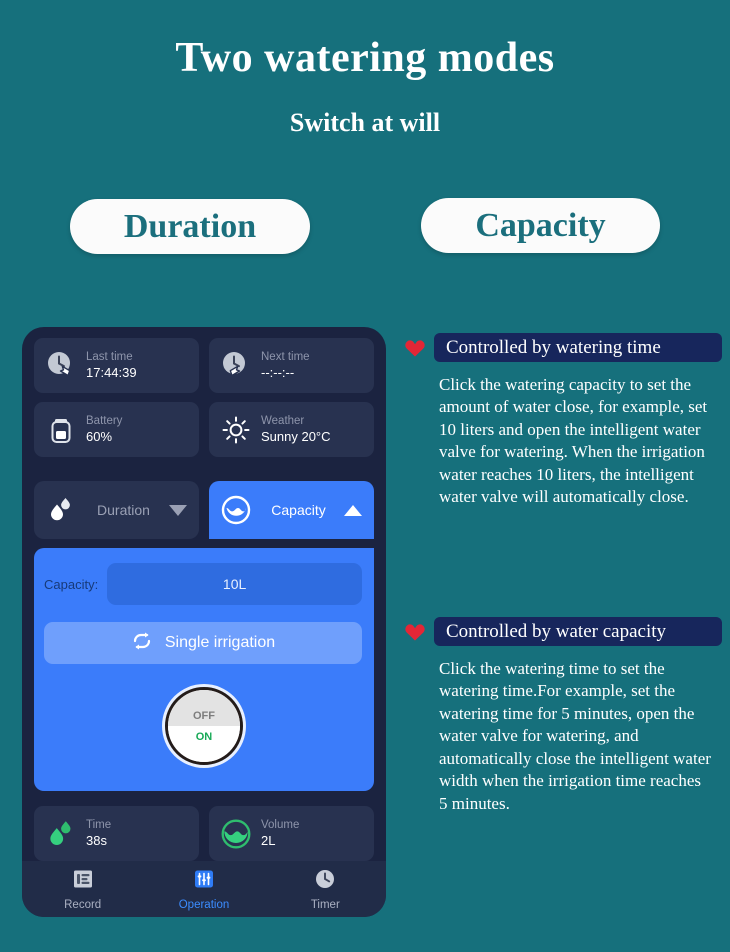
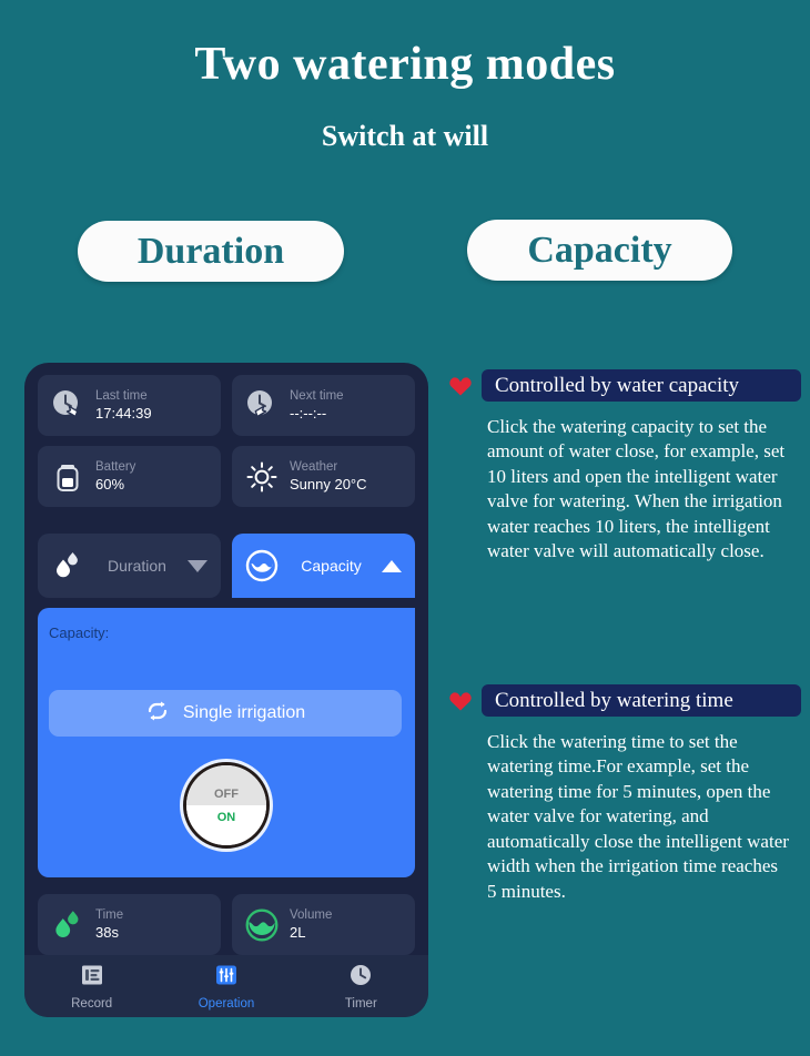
  Two watering modes
  Switch at will
  Duration
  Capacity
  Last time
  17:44:39
  Next time
  --:--:--
  Battery
  60%
  Weather
  Sunny 20°C
  Duration
  Capacity
  Capacity:
- 10L
  Single irrigation
  OFF
  ON
  Time
  38s
  Volume
  2L
  Record
  Operation
  Timer
- Controlled by watering time
+ Controlled by water capacity
  Click the watering capacity to set the amount of water close, for example, set 10 liters and open the intelligent water valve for watering. When the irrigation water reaches 10 liters, the intelligent water valve will automatically close.
- Controlled by water capacity
+ Controlled by watering time
  Click the watering time to set the watering time.For example, set the watering time for 5 minutes, open the water valve for watering, and automatically close the intelligent water width when the irrigation time reaches 5 minutes.
